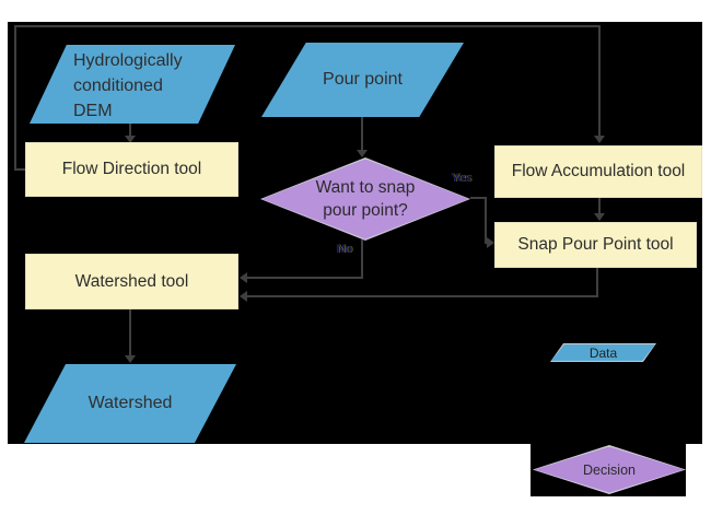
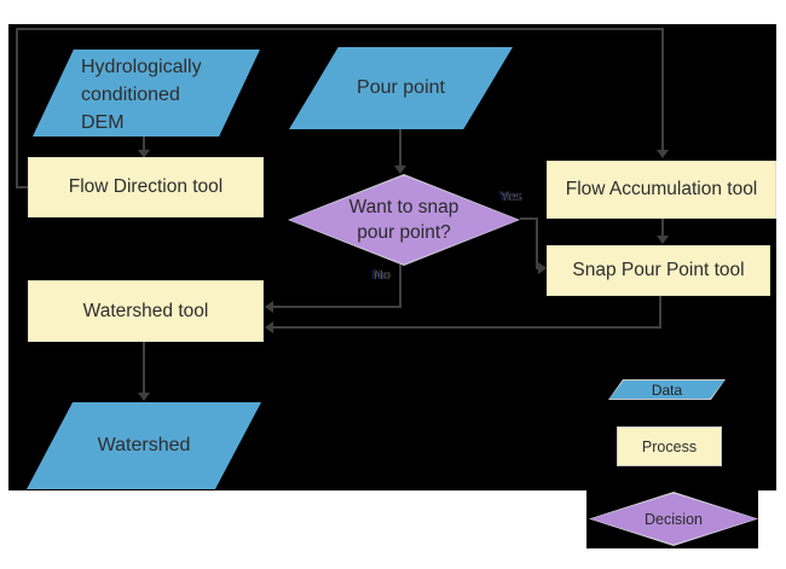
  Hydrologically
  conditioned
  DEM
  Pour point
  Flow Direction tool
  Flow Accumulation tool
  Snap Pour Point tool
  Want to snap
  pour point?
  Watershed tool
  Watershed
  Yes
  No
  Data
+ Process
  Decision
